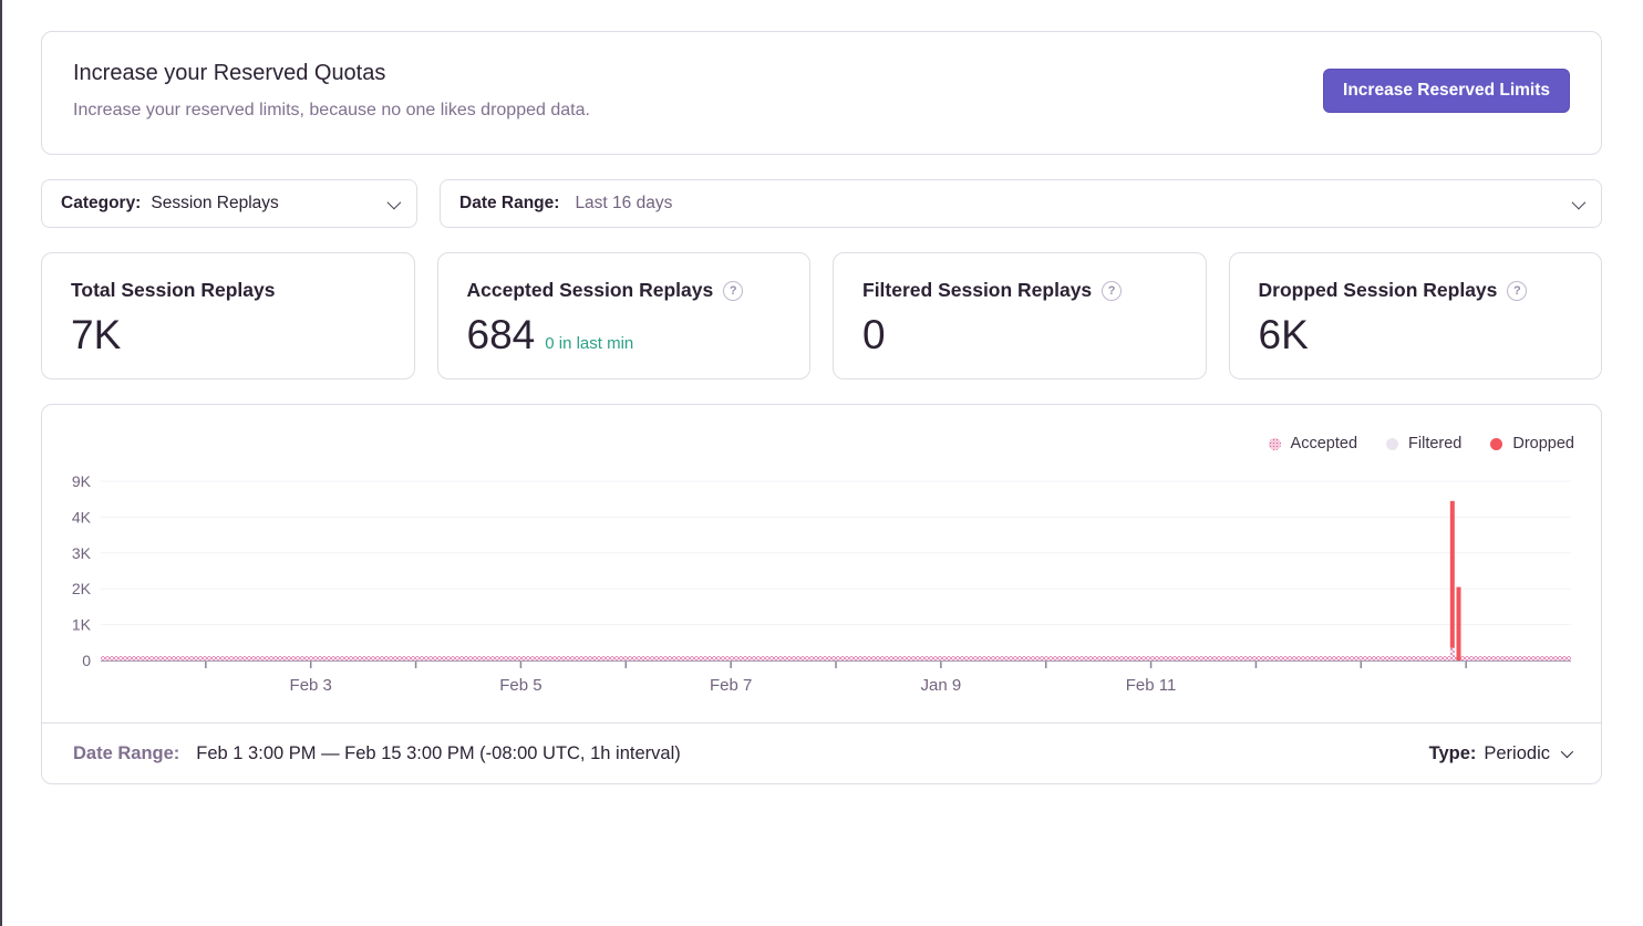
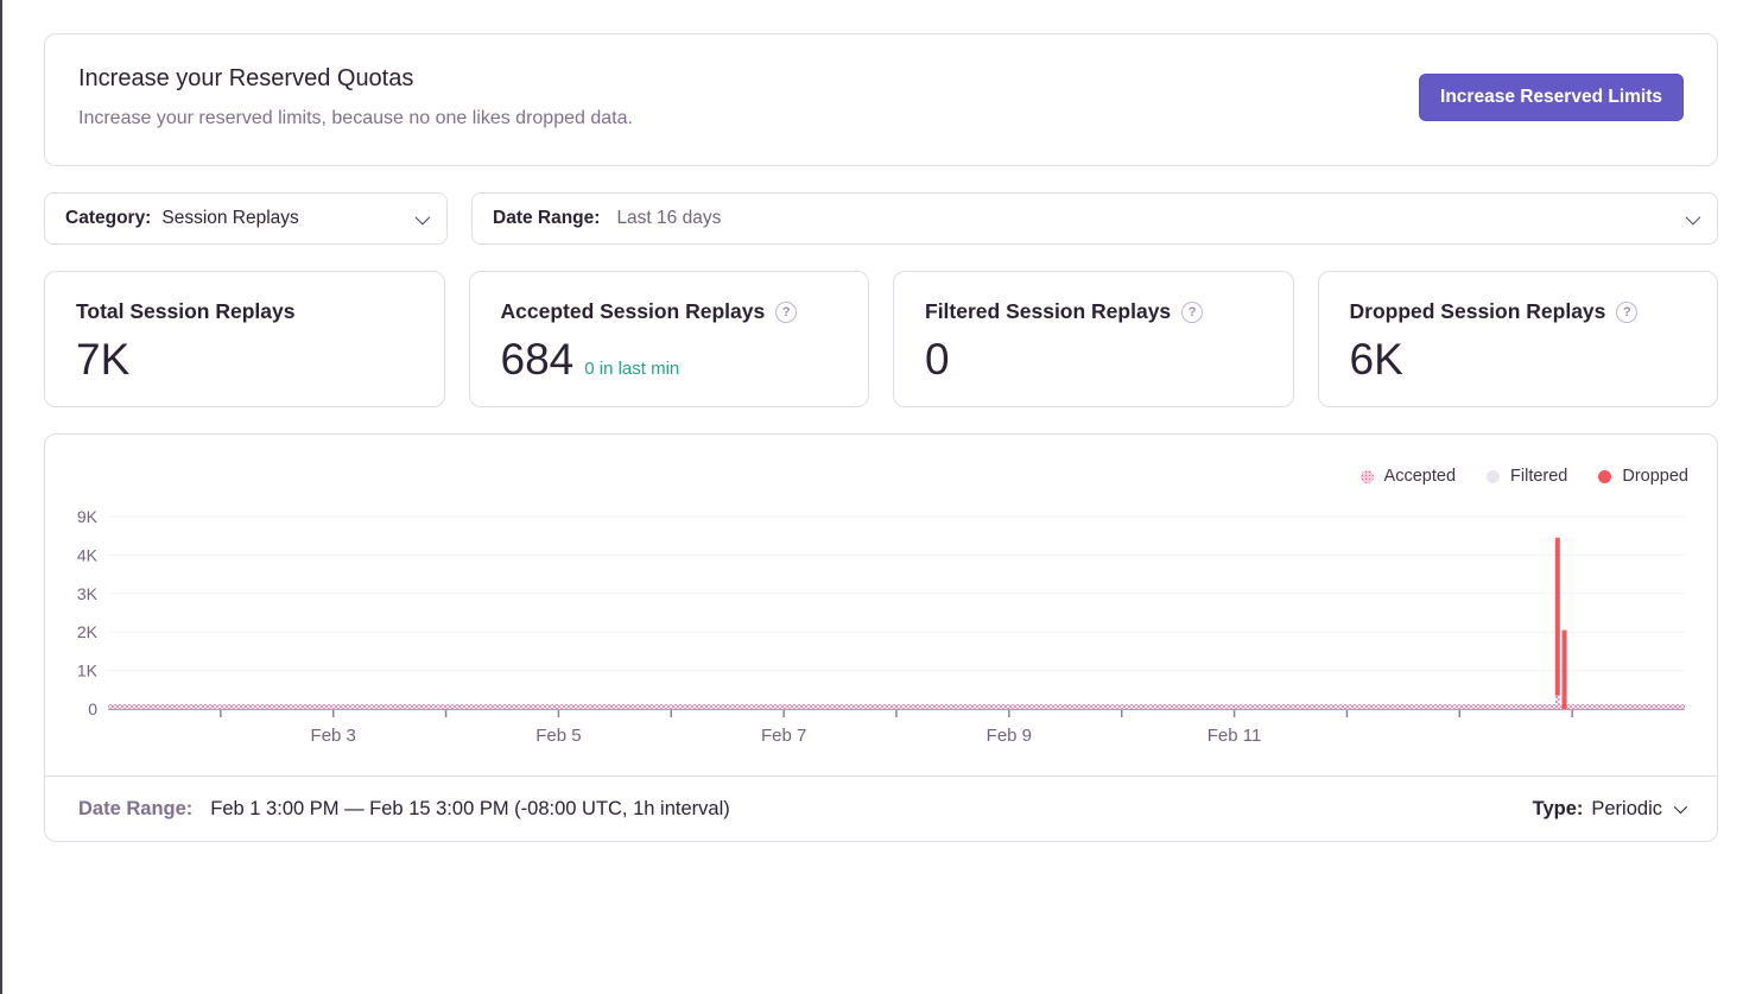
  Increase your Reserved Quotas
  Increase your reserved limits, because no one likes dropped data.
  Increase Reserved Limits
  Category:
  Session Replays
  Date Range:
  Last 16 days
  Total Session Replays
  7K
  Accepted Session Replays
  ?
  684
  0 in last min
  Filtered Session Replays
  ?
  0
  Dropped Session Replays
  ?
  6K
  Accepted
  Filtered
  Dropped
  0
  1K
  2K
  3K
  4K
  9K
  Feb 3
  Feb 5
  Feb 7
- Jan 9
+ Feb 9
  Feb 11
  Date Range:
  Feb 1 3:00 PM — Feb 15 3:00 PM (-08:00 UTC, 1h interval)
  Type:
  Periodic
